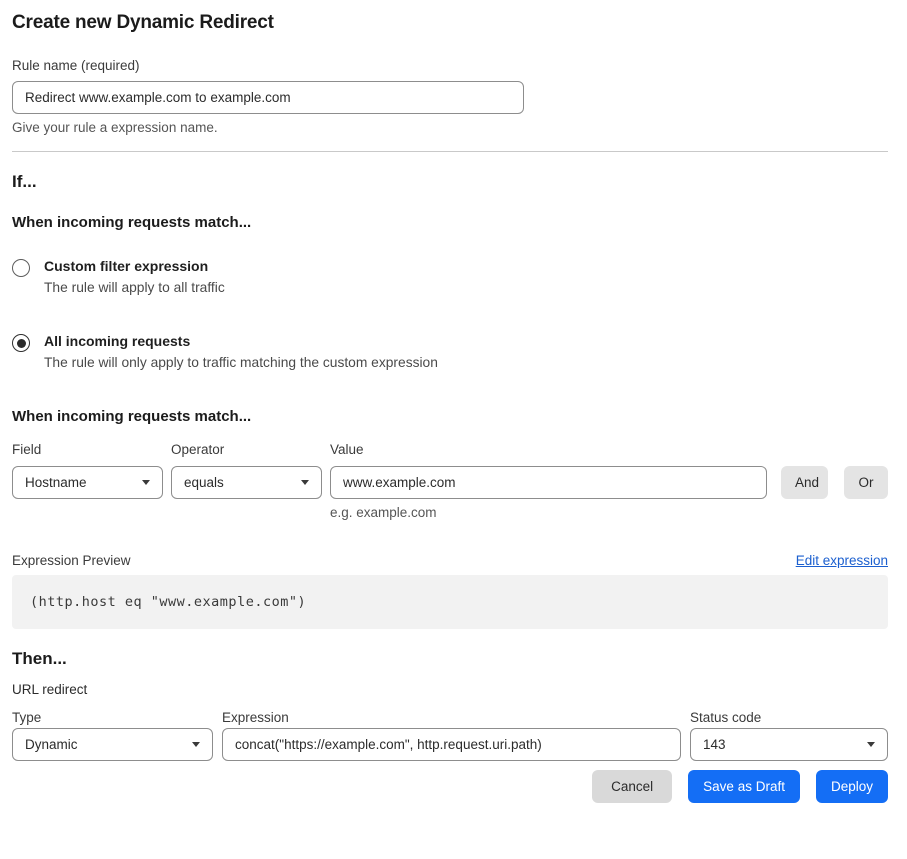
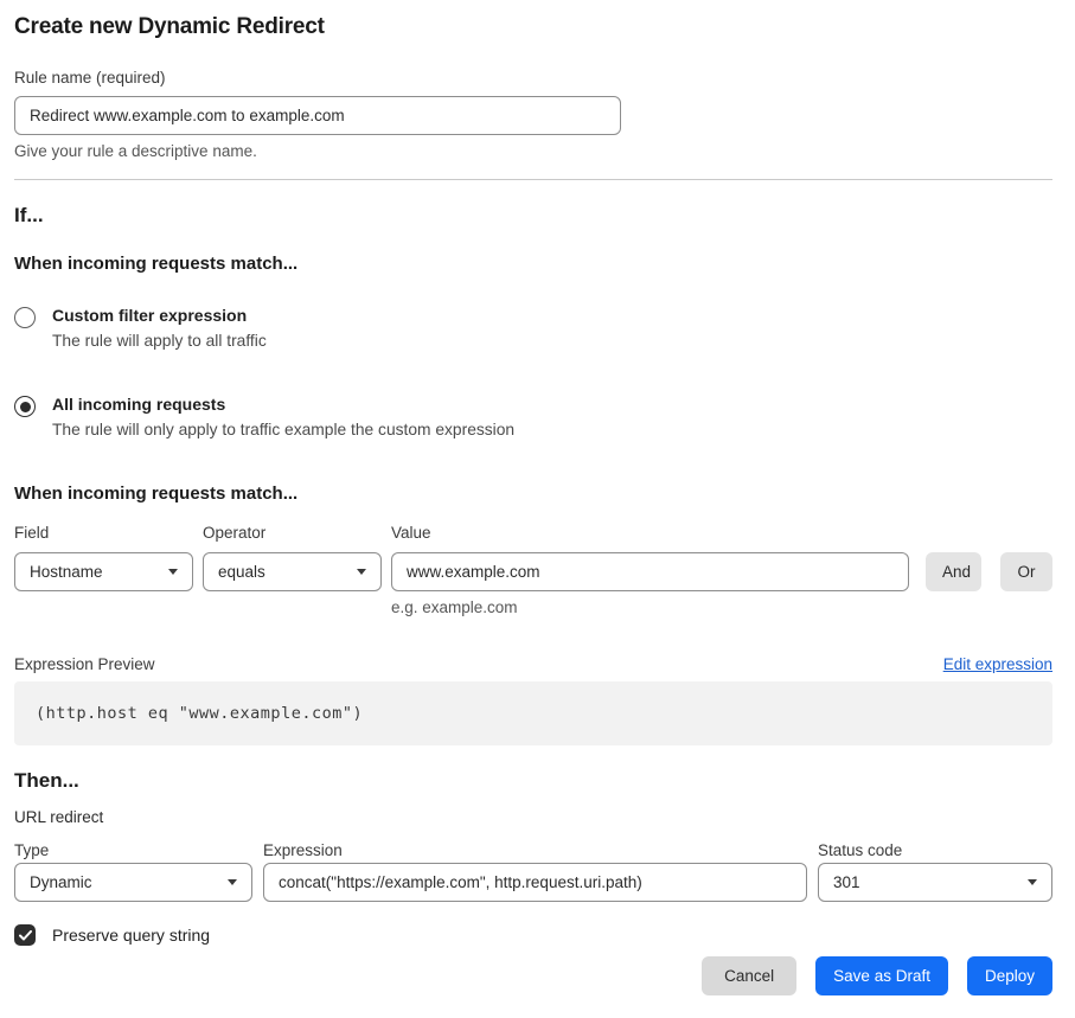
  Create new Dynamic Redirect
  Rule name (required)
  Redirect www.example.com to example.com
- Give your rule a expression name.
+ Give your rule a descriptive name.
  If...
  When incoming requests match...
  Custom filter expression
  The rule will apply to all traffic
  All incoming requests
- The rule will only apply to traffic matching the custom expression
+ The rule will only apply to traffic example the custom expression
  When incoming requests match...
  Field
  Operator
  Value
  Hostname
  equals
  www.example.com
  And
  Or
  e.g. example.com
  Expression Preview
  Edit expression
  (http.host eq "www.example.com")
  Then...
  URL redirect
  Type
  Expression
  Status code
  Dynamic
  concat("https://example.com", http.request.uri.path)
- 143
+ 301
+ Preserve query string
  Cancel
  Save as Draft
  Deploy
